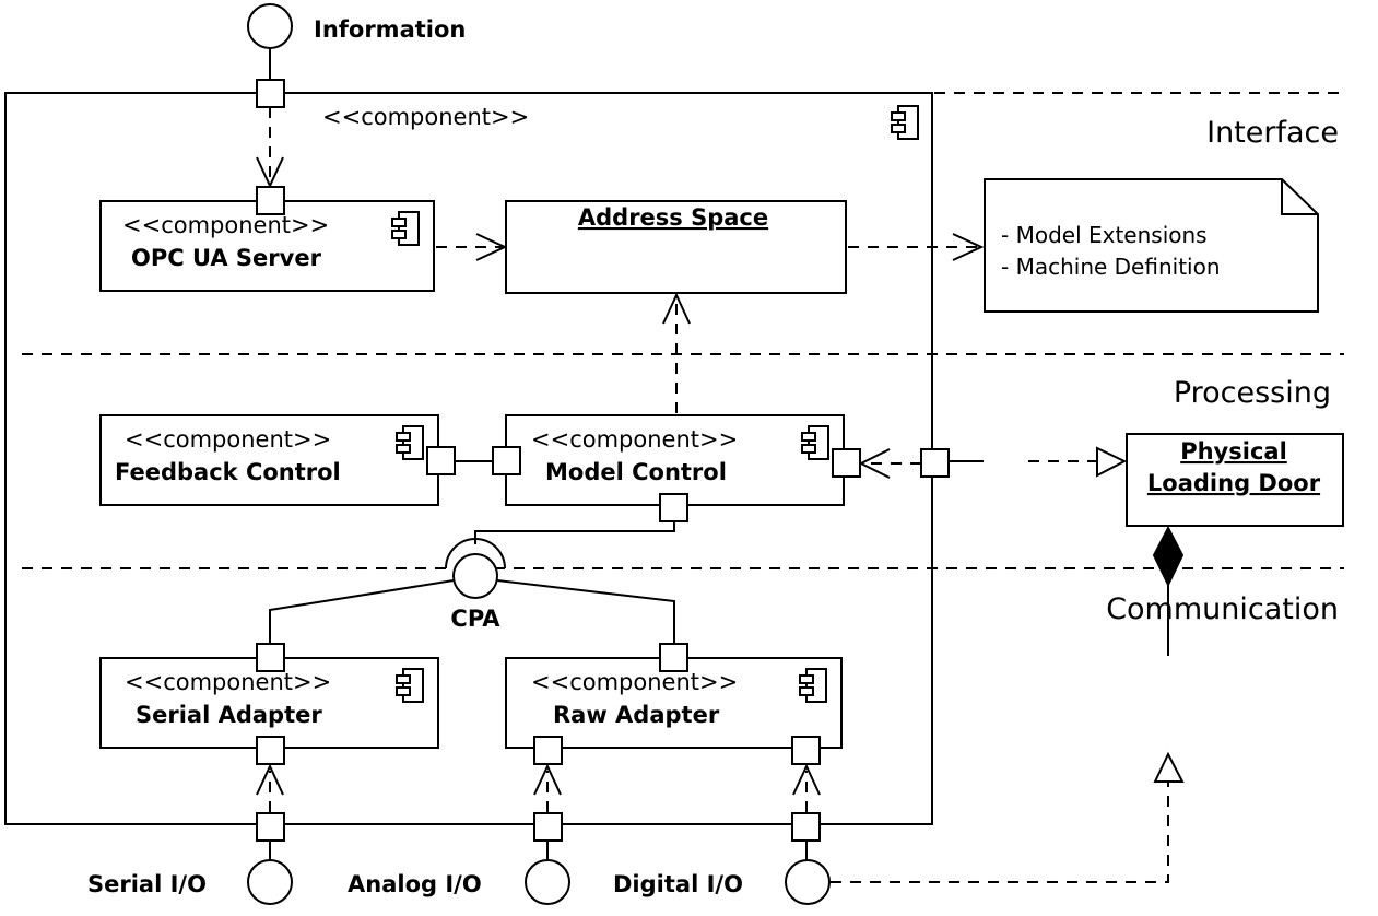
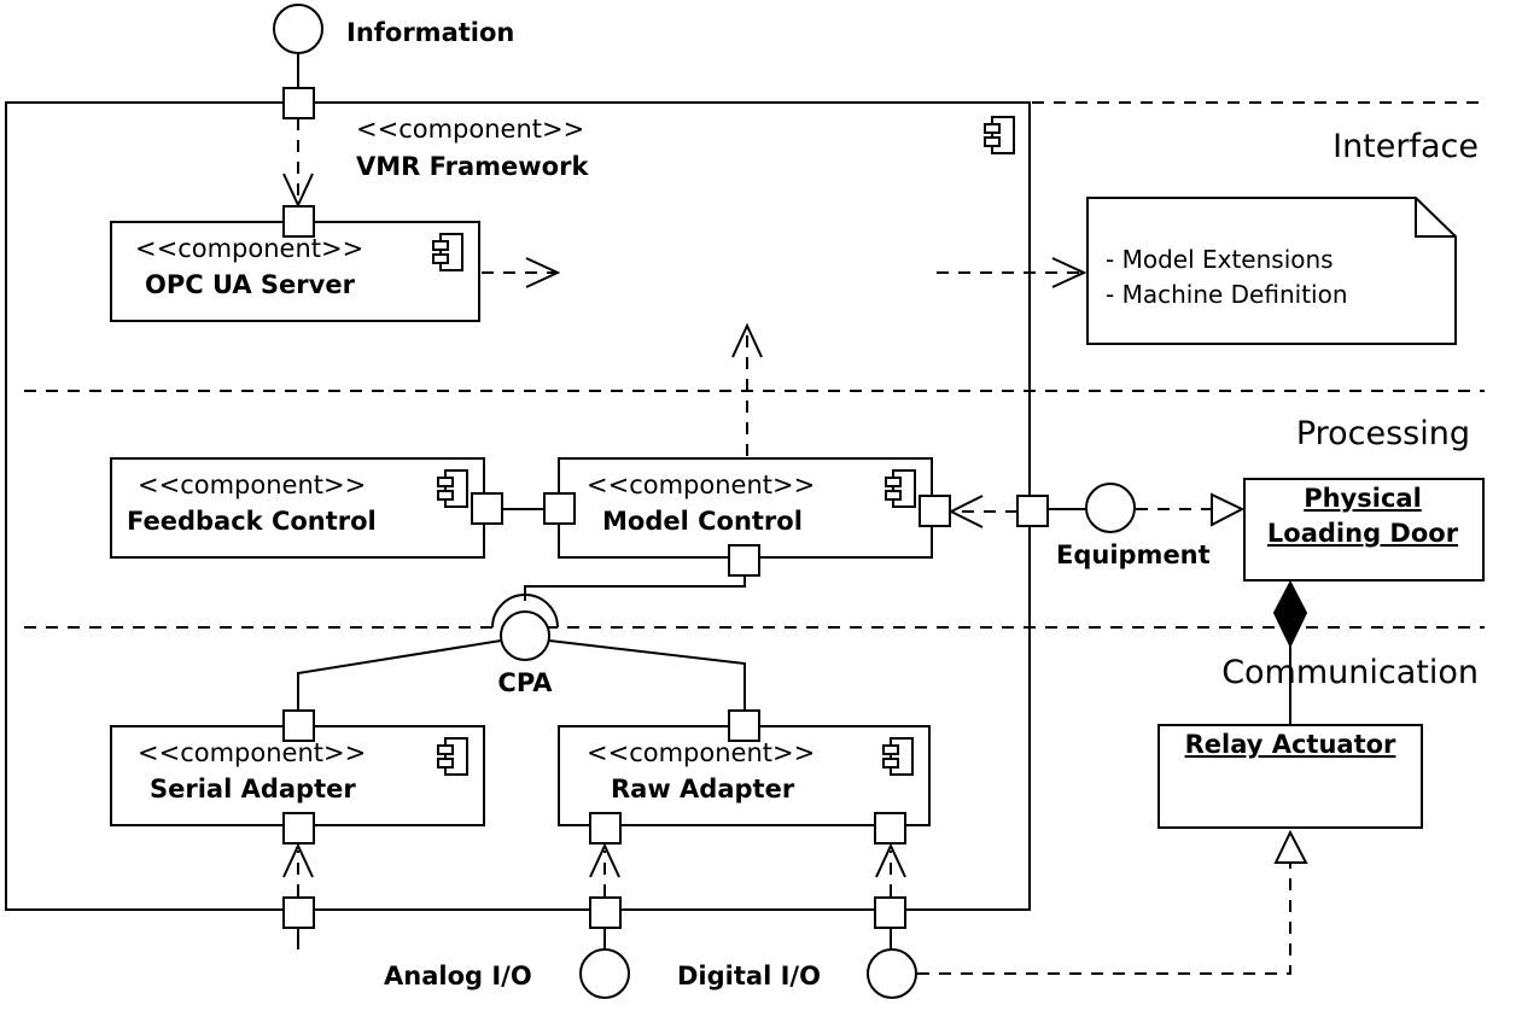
  Interface
  Processing
  Communication
  <<component>>
+ VMR Framework
  Information
  <<component>>
  OPC UA Server
- Address Space
  - Model Extensions
  - Machine Definition
  <<component>>
  Feedback Control
  <<component>>
  Model Control
+ Equipment
  Physical
  Loading Door
+ Relay Actuator
  CPA
  <<component>>
  Serial Adapter
  <<component>>
  Raw Adapter
- Serial I/O
  Analog I/O
  Digital I/O
